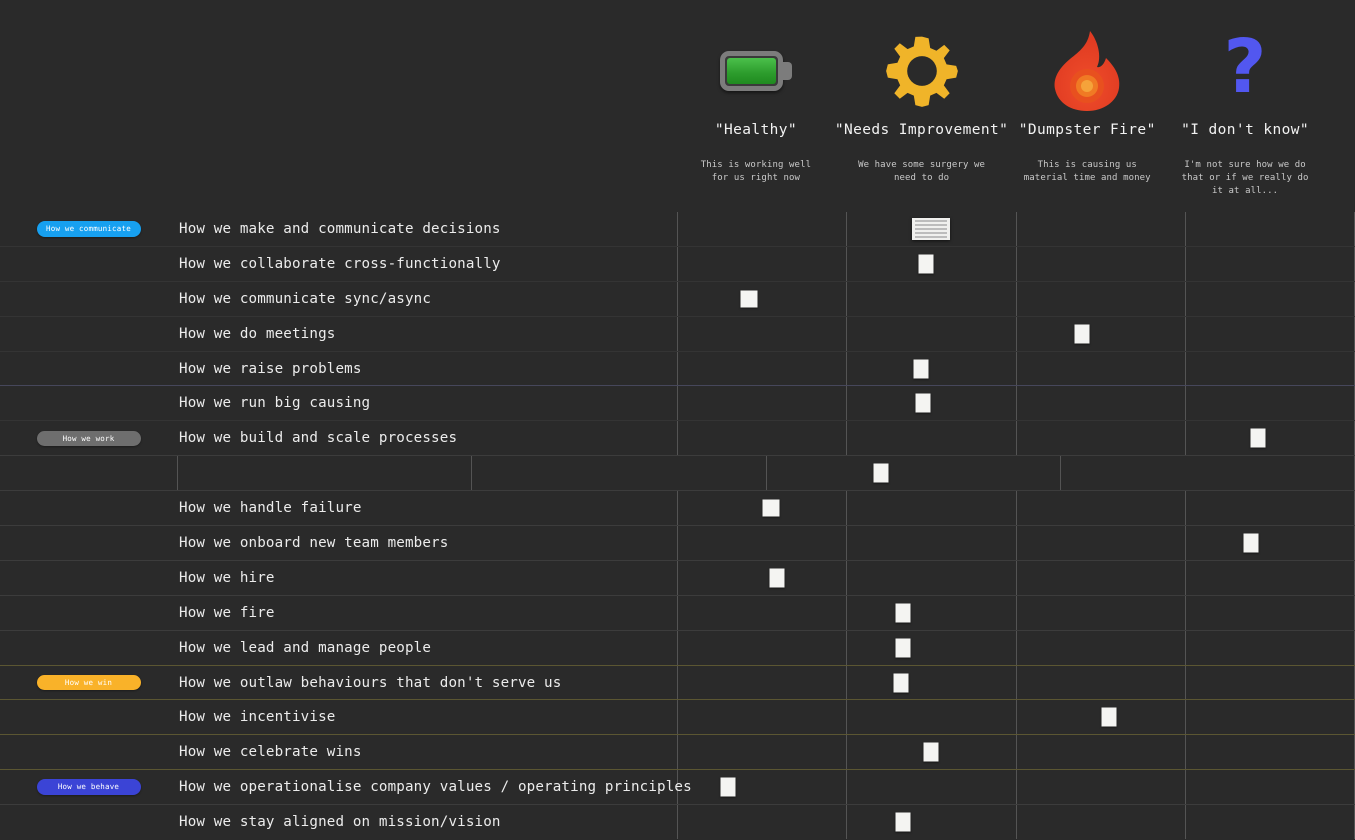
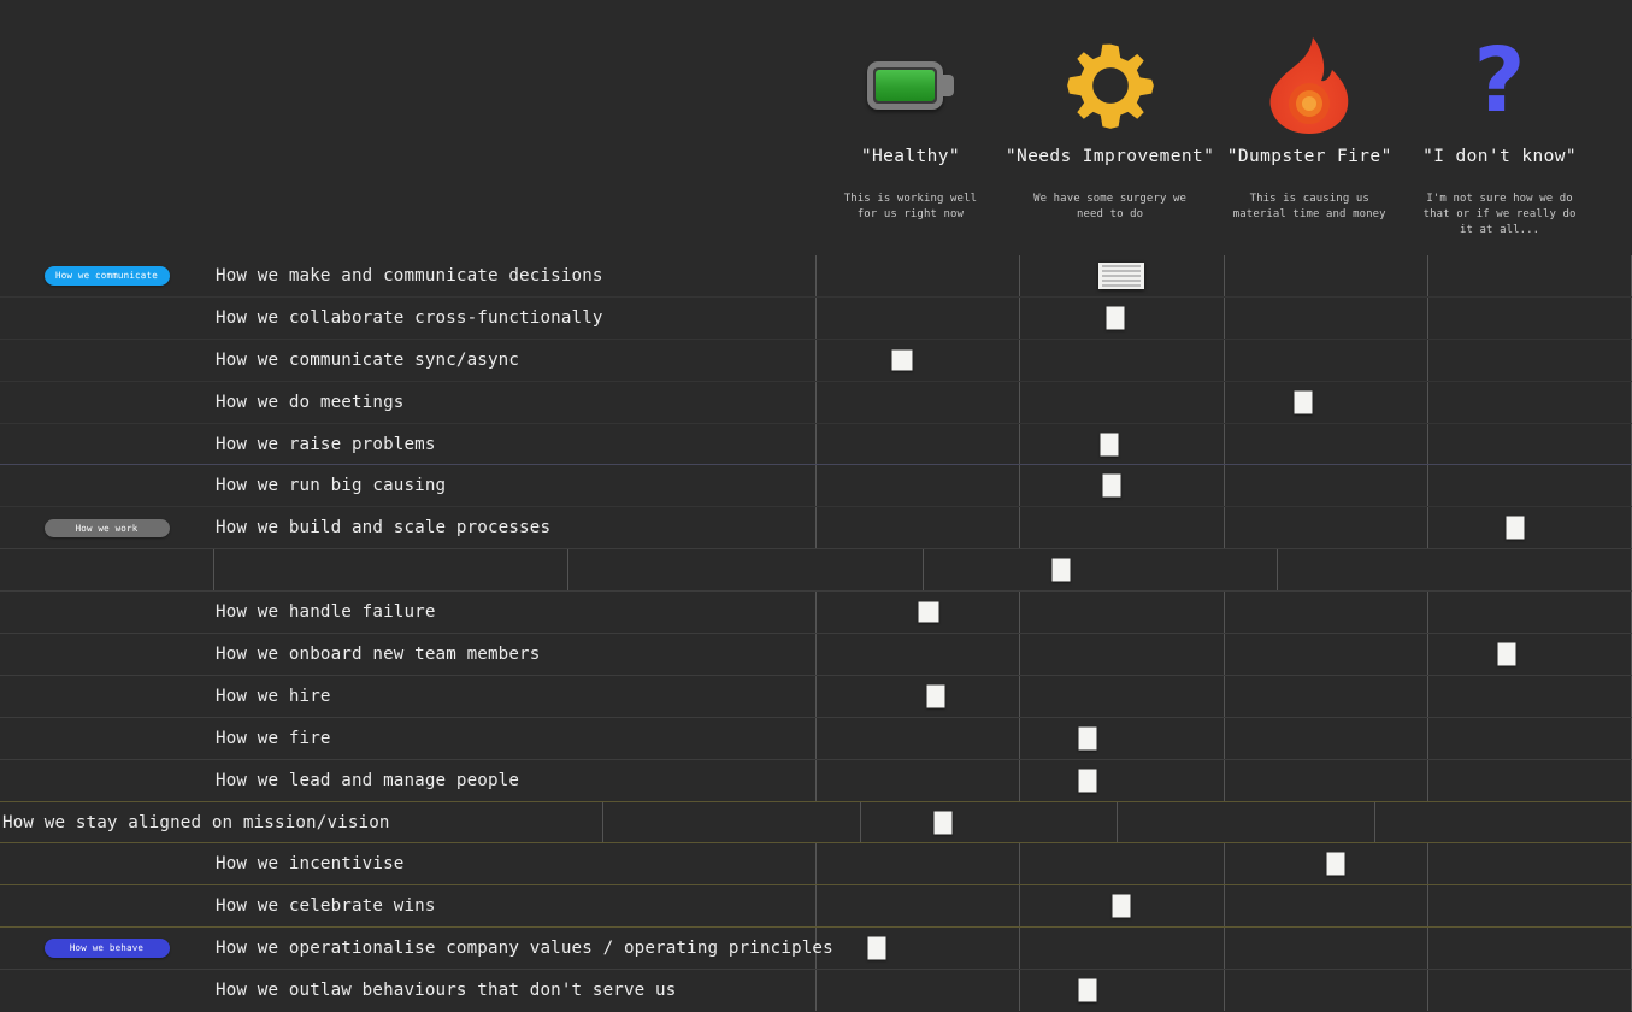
  "Healthy"
  This is working well for us right now
  "Needs Improvement"
  We have some surgery we need to do
  "Dumpster Fire"
  This is causing us material time and money
  ?
  "I don't know"
  I'm not sure how we do that or if we really do it at all...
  How we communicate
  How we make and communicate decisions
  How we collaborate cross-functionally
  How we communicate sync/async
  How we do meetings
  How we raise problems
  How we run big causing
  How we work
  How we build and scale processes
  How we handle failure
  How we onboard new team members
  How we hire
  How we fire
  How we lead and manage people
- How we win
- How we outlaw behaviours that don't serve us
+ How we stay aligned on mission/vision
  How we incentivise
  How we celebrate wins
  How we behave
  How we operationalise company values / operating principl
- How we stay aligned on mission/vision
+ How we outlaw behaviours that don't serve us
